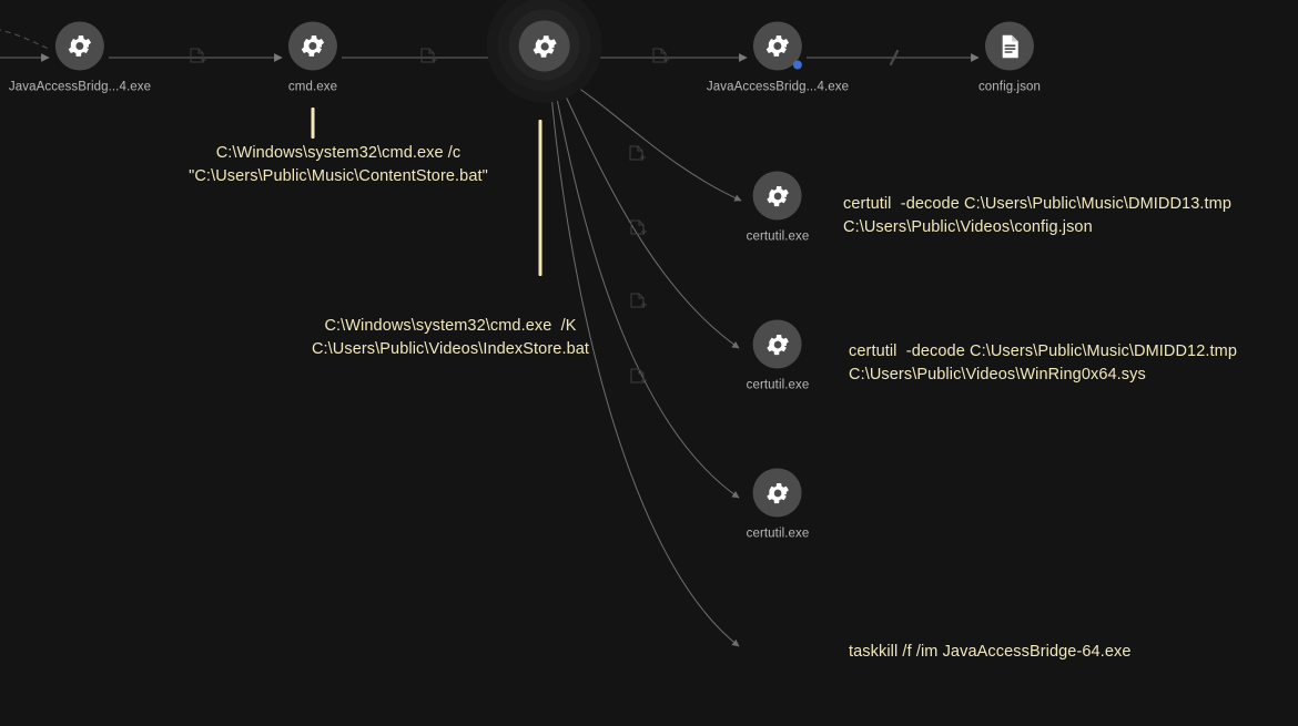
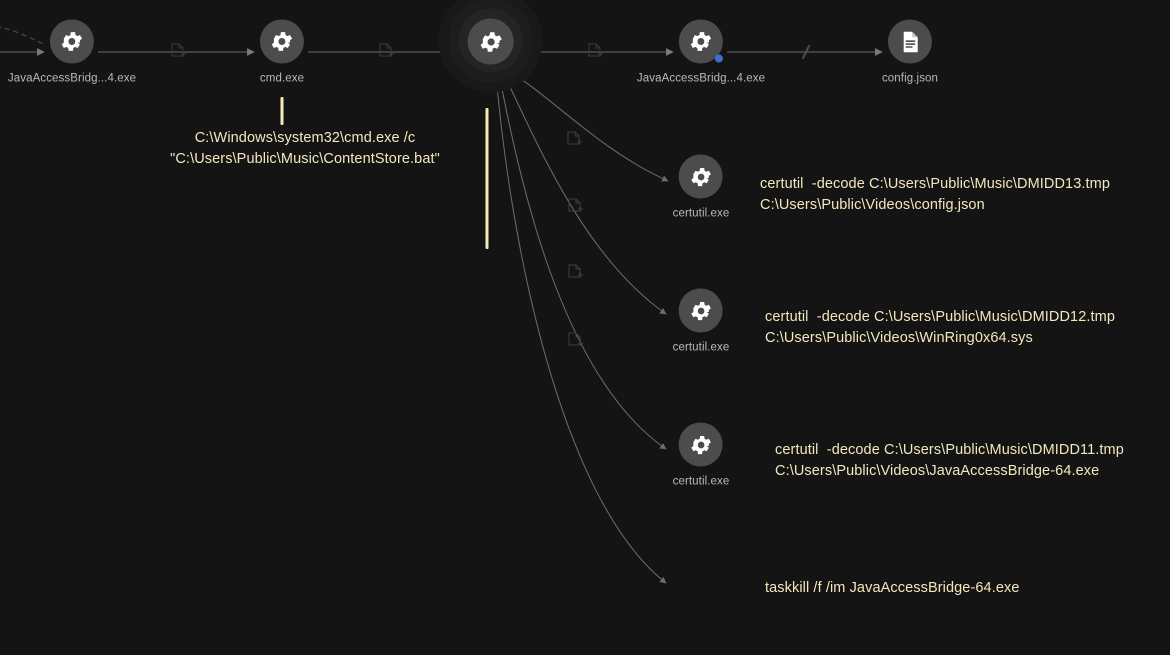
  JavaAccessBridg...4.exe
  cmd.exe
  JavaAccessBridg...4.exe
  config.json
  certutil.exe
  certutil.exe
  certutil.exe
  C:\Windows\system32\cmd.exe /c
  "C:\Users\Public\Music\ContentStore.bat"
- C:\Windows\system32\cmd.exe /K
- C:\Users\Public\Videos\IndexStore.bat
  certutil -decode C:\Users\Public\Music\DMIDD13.tmp
  C:\Users\Public\Videos\config.json
  certutil -decode C:\Users\Public\Music\DMIDD12.tmp
  C:\Users\Public\Videos\WinRing0x64.sys
+ certutil -decode C:\Users\Public\Music\DMIDD11.tmp
+ C:\Users\Public\Videos\JavaAccessBridge-64.exe
  taskkill /f /im JavaAccessBridge-64.exe
